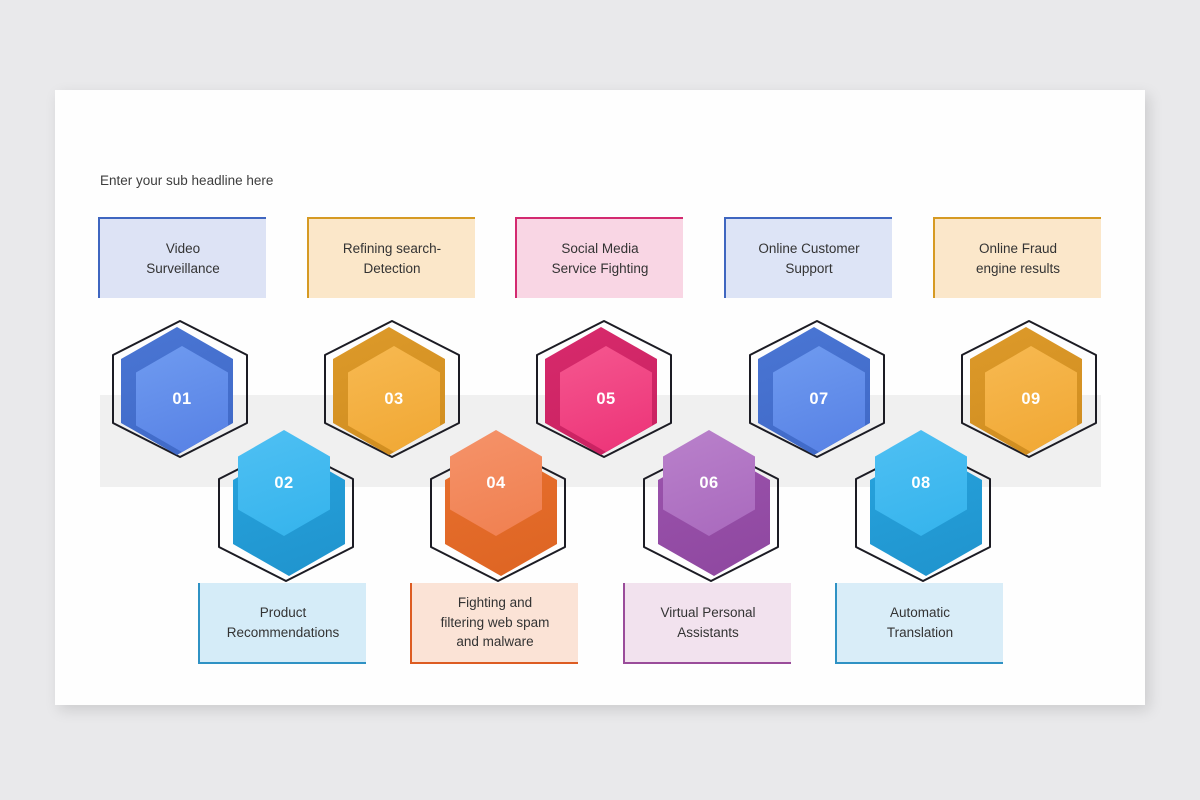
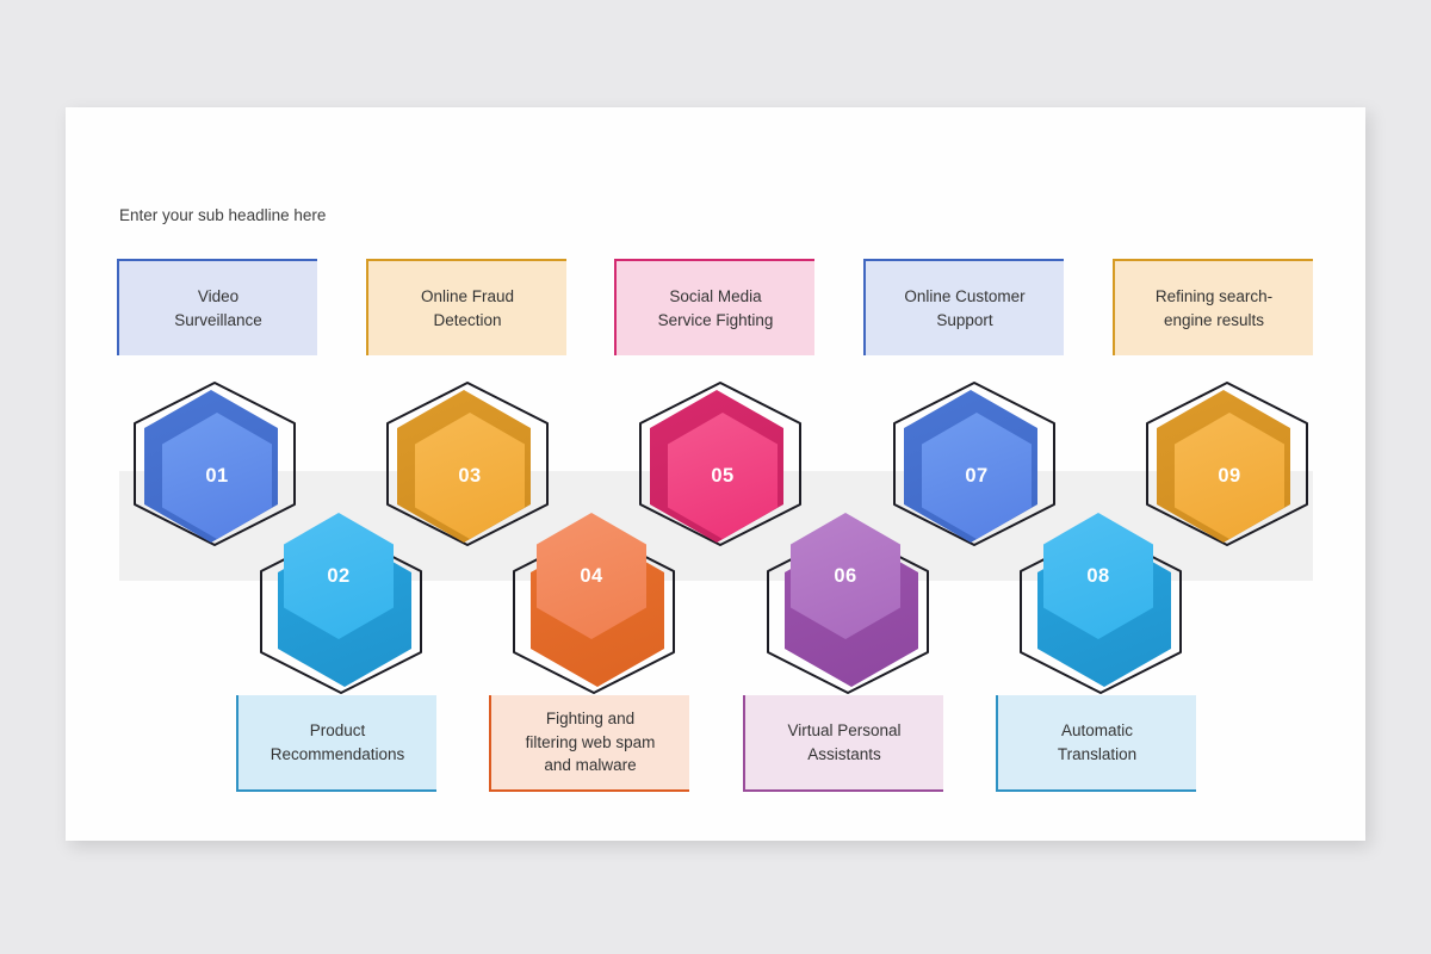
  Enter your sub headline here
  Video
  Surveillance
- Refining search-
+ Online Fraud
  Detection
  Social Media
  Service Fighting
  Online Customer
  Support
- Online Fraud
+ Refining search-
  engine results
  Product
  Recommendations
  Fighting and
  filtering web spam
  and malware
  Virtual Personal
  Assistants
  Automatic
  Translation
  01
  02
  03
  04
  05
  06
  07
  08
  09
